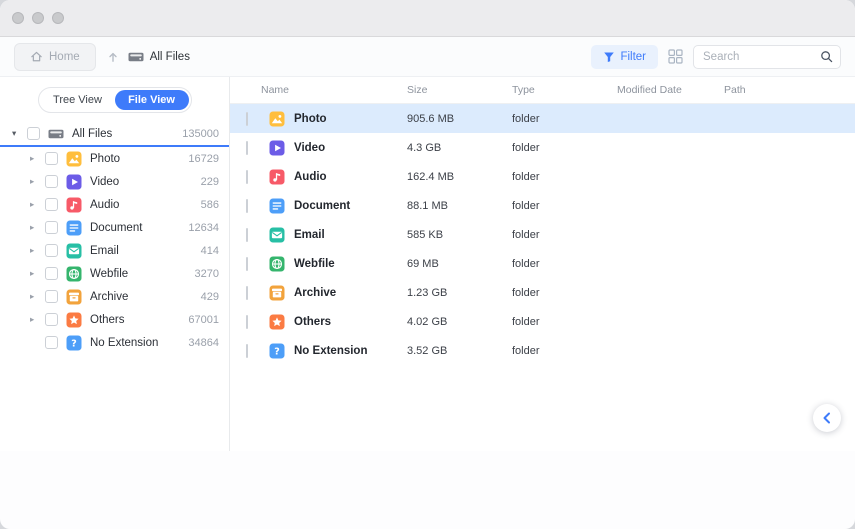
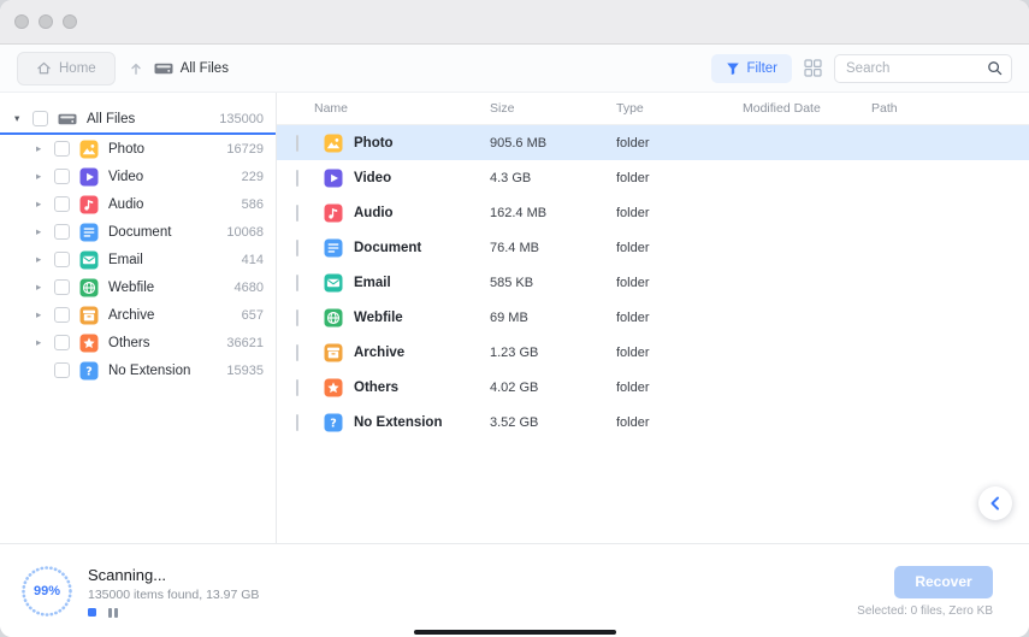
  Home
  All Files
  Filter
  Search
- Tree View
- File View
  ▾
  All Files
  135000
  ▸
  Photo
  16729
  ▸
  Video
  229
  ▸
  Audio
  586
  ▸
  Document
- 12634
+ 10068
  ▸
  Email
  414
  ▸
  Webfile
- 3270
+ 4680
  ▸
  Archive
- 429
+ 657
  ▸
  Others
- 67001
+ 36621
  ?
  No Extension
- 34864
+ 15935
  Name
  Size
  Type
  Modified Date
  Path
  Photo
  905.6 MB
  folder
  Video
  4.3 GB
  folder
  Audio
  162.4 MB
  folder
  Document
- 88.1 MB
+ 76.4 MB
  folder
  Email
  585 KB
  folder
  Webfile
  69 MB
  folder
  Archive
  1.23 GB
  folder
  Others
  4.02 GB
  folder
  ?
  No Extension
  3.52 GB
  folder
+ 99%
+ Scanning...
+ 135000 items found, 13.97 GB
+ Recover
+ Selected: 0 files, Zero KB
